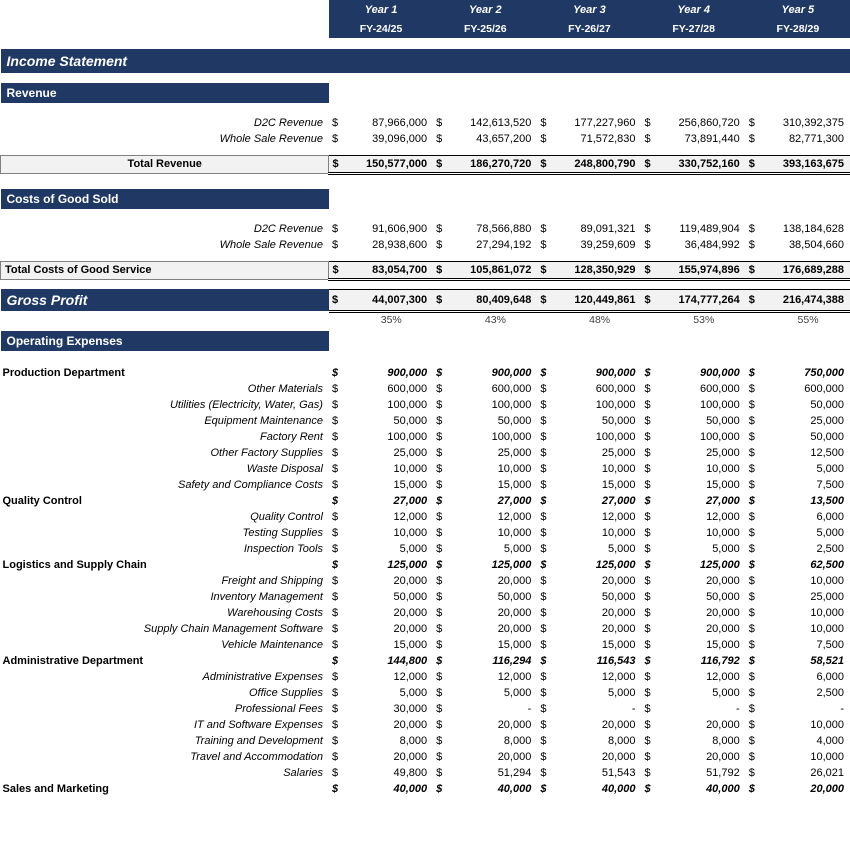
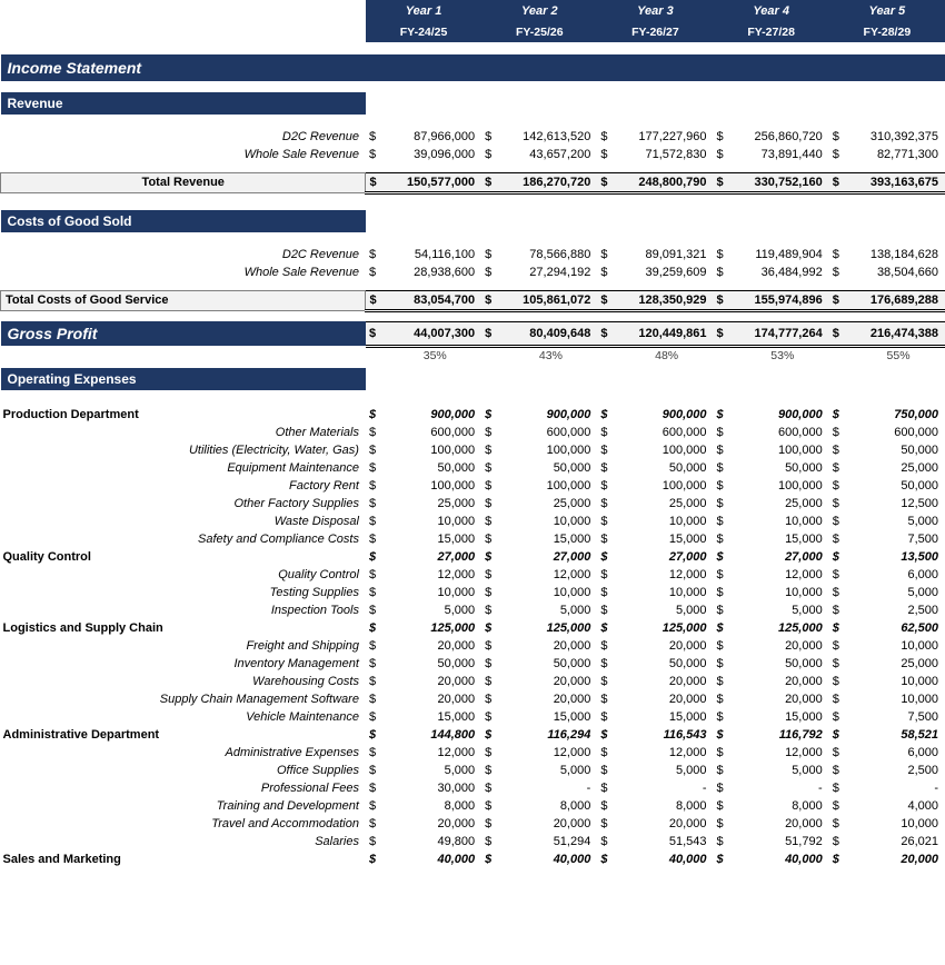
  	Year 1	Year 2	Year 3	Year 4	Year 5
  	FY-24/25	FY-25/26	FY-26/27	FY-27/28	FY-28/29
  Income Statement
  Revenue
  D2C Revenue	$	87,966,000	$	142,613,520	$	177,227,960	$	256,860,720	$	310,392,375
  Whole Sale Revenue	$	39,096,000	$	43,657,200	$	71,572,830	$	73,891,440	$	82,771,300
  Total Revenue	$	150,577,000	$	186,270,720	$	248,800,790	$	330,752,160	$	393,163,675
  Costs of Good Sold
- D2C Revenue	$	91,606,900	$	78,566,880	$	89,091,321	$	119,489,904	$	138,184,628
+ D2C Revenue	$	54,116,100	$	78,566,880	$	89,091,321	$	119,489,904	$	138,184,628
  Whole Sale Revenue	$	28,938,600	$	27,294,192	$	39,259,609	$	36,484,992	$	38,504,660
  Total Costs of Good Service	$	83,054,700	$	105,861,072	$	128,350,929	$	155,974,896	$	176,689,288
  Gross Profit	$	44,007,300	$	80,409,648	$	120,449,861	$	174,777,264	$	216,474,388
  		35%		43%		48%		53%		55%
  Operating Expenses
  Production Department	$	900,000	$	900,000	$	900,000	$	900,000	$	750,000
  Other Materials	$	600,000	$	600,000	$	600,000	$	600,000	$	600,000
  Utilities (Electricity, Water, Gas)	$	100,000	$	100,000	$	100,000	$	100,000	$	50,000
  Equipment Maintenance	$	50,000	$	50,000	$	50,000	$	50,000	$	25,000
  Factory Rent	$	100,000	$	100,000	$	100,000	$	100,000	$	50,000
  Other Factory Supplies	$	25,000	$	25,000	$	25,000	$	25,000	$	12,500
  Waste Disposal	$	10,000	$	10,000	$	10,000	$	10,000	$	5,000
  Safety and Compliance Costs	$	15,000	$	15,000	$	15,000	$	15,000	$	7,500
  Quality Control	$	27,000	$	27,000	$	27,000	$	27,000	$	13,500
  Quality Control	$	12,000	$	12,000	$	12,000	$	12,000	$	6,000
  Testing Supplies	$	10,000	$	10,000	$	10,000	$	10,000	$	5,000
  Inspection Tools	$	5,000	$	5,000	$	5,000	$	5,000	$	2,500
  Logistics and Supply Chain	$	125,000	$	125,000	$	125,000	$	125,000	$	62,500
  Freight and Shipping	$	20,000	$	20,000	$	20,000	$	20,000	$	10,000
  Inventory Management	$	50,000	$	50,000	$	50,000	$	50,000	$	25,000
  Warehousing Costs	$	20,000	$	20,000	$	20,000	$	20,000	$	10,000
  Supply Chain Management Software	$	20,000	$	20,000	$	20,000	$	20,000	$	10,000
  Vehicle Maintenance	$	15,000	$	15,000	$	15,000	$	15,000	$	7,500
  Administrative Department	$	144,800	$	116,294	$	116,543	$	116,792	$	58,521
  Administrative Expenses	$	12,000	$	12,000	$	12,000	$	12,000	$	6,000
  Office Supplies	$	5,000	$	5,000	$	5,000	$	5,000	$	2,500
  Professional Fees	$	30,000	$	-	$	-	$	-	$	-
- IT and Software Expenses	$	20,000	$	20,000	$	20,000	$	20,000	$	10,000
  Training and Development	$	8,000	$	8,000	$	8,000	$	8,000	$	4,000
  Travel and Accommodation	$	20,000	$	20,000	$	20,000	$	20,000	$	10,000
  Salaries	$	49,800	$	51,294	$	51,543	$	51,792	$	26,021
  Sales and Marketing	$	40,000	$	40,000	$	40,000	$	40,000	$	20,000
